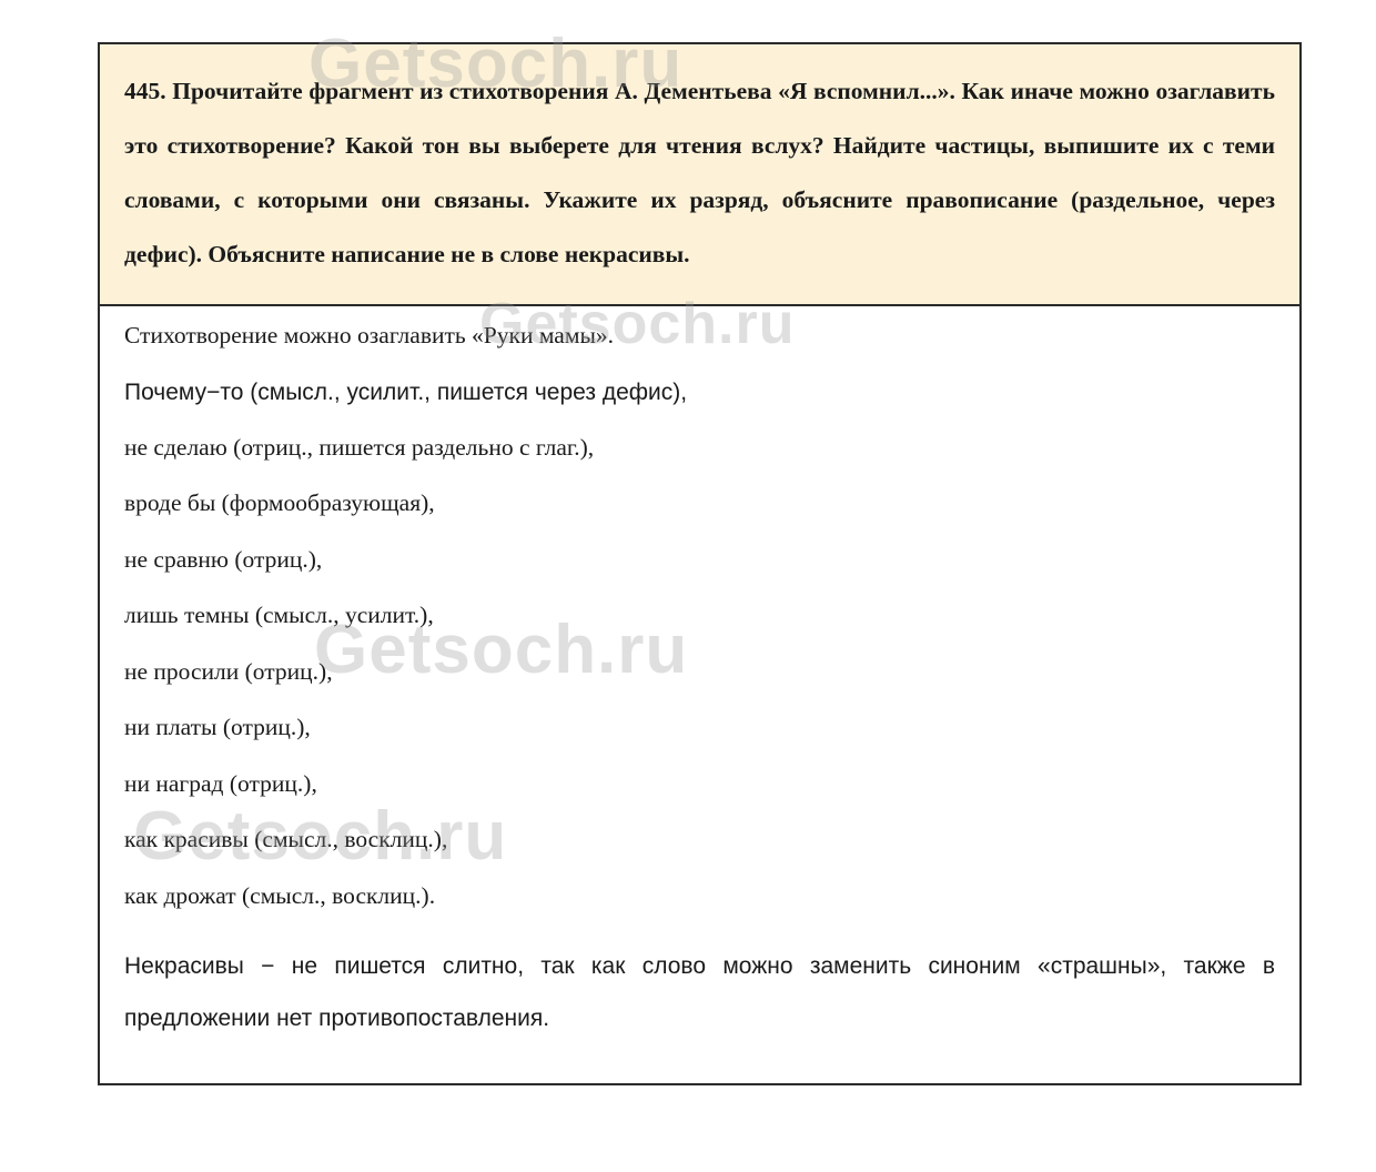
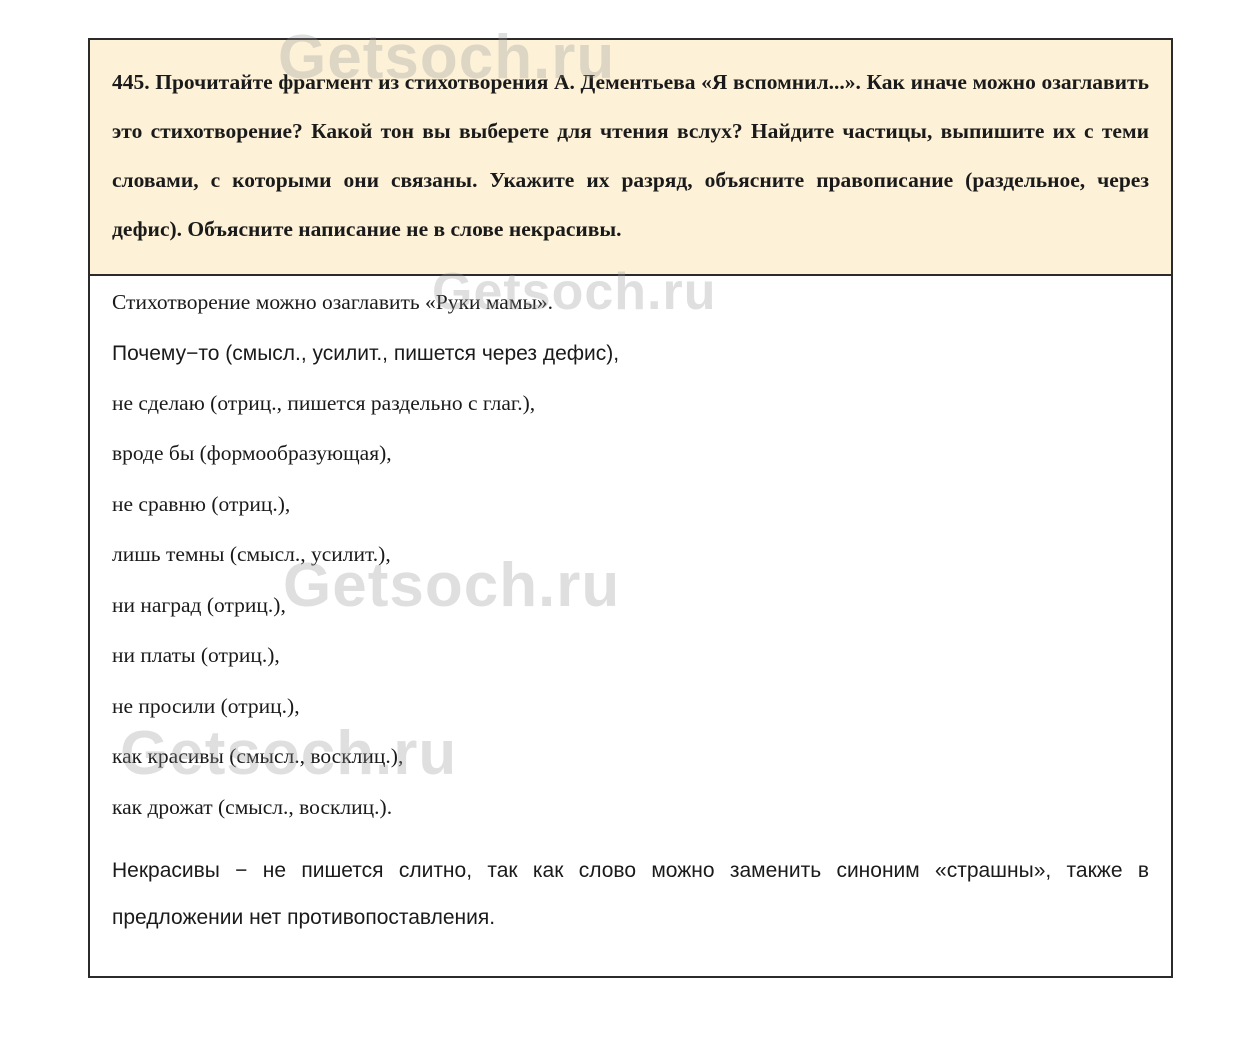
  445. Прочитайте фрагмент из стихотворения А. Дементьева «Я вспомнил...». Как иначе можно озаглавить это стихотворение? Какой тон вы выберете для чтения вслух? Найдите частицы, выпишите их с теми словами, с которыми они связаны. Укажите их разряд, объясните правописание (раздельное, через дефис). Объясните написание не в слове некрасивы.
  Стихотворение можно озаглавить «Руки мамы».
  Почему−то (смысл., усилит., пишется через дефис),
  не сделаю (отриц., пишется раздельно с глаг.),
  вроде бы (формообразующая),
  не сравню (отриц.),
  лишь темны (смысл., усилит.),
- не просили (отриц.),
+ ни наград (отриц.),
  ни платы (отриц.),
- ни наград (отриц.),
+ не просили (отриц.),
  как красивы (смысл., восклиц.),
  как дрожат (смысл., восклиц.).
  Некрасивы − не пишется слитно, так как слово можно заменить синоним «страшны», также в предложении нет противопоставления.
  Getsoch.ru
  Getsoch.ru
  Getsoch.ru
  Getsoch.ru
